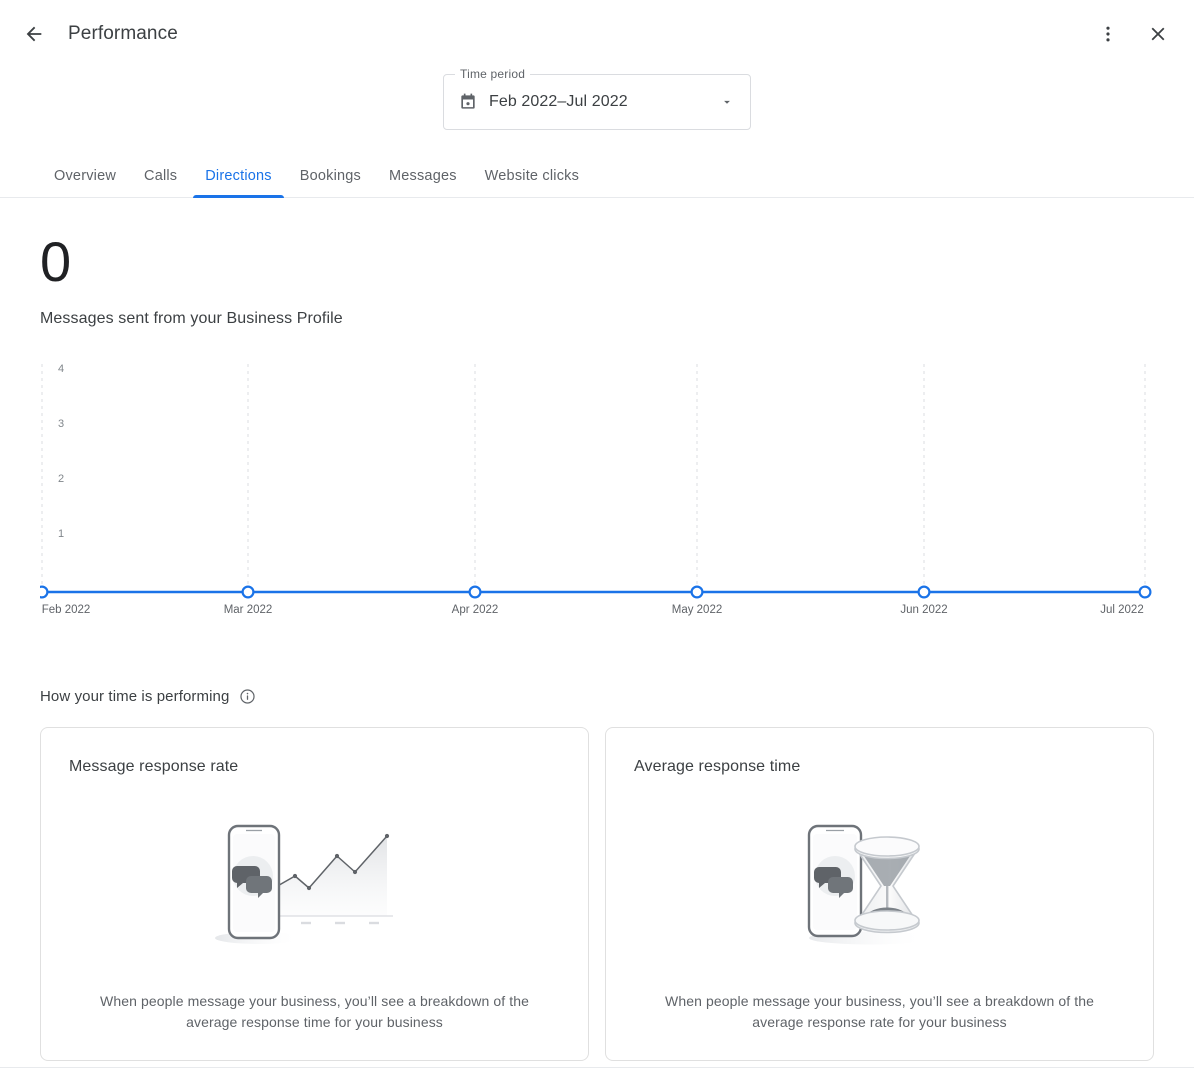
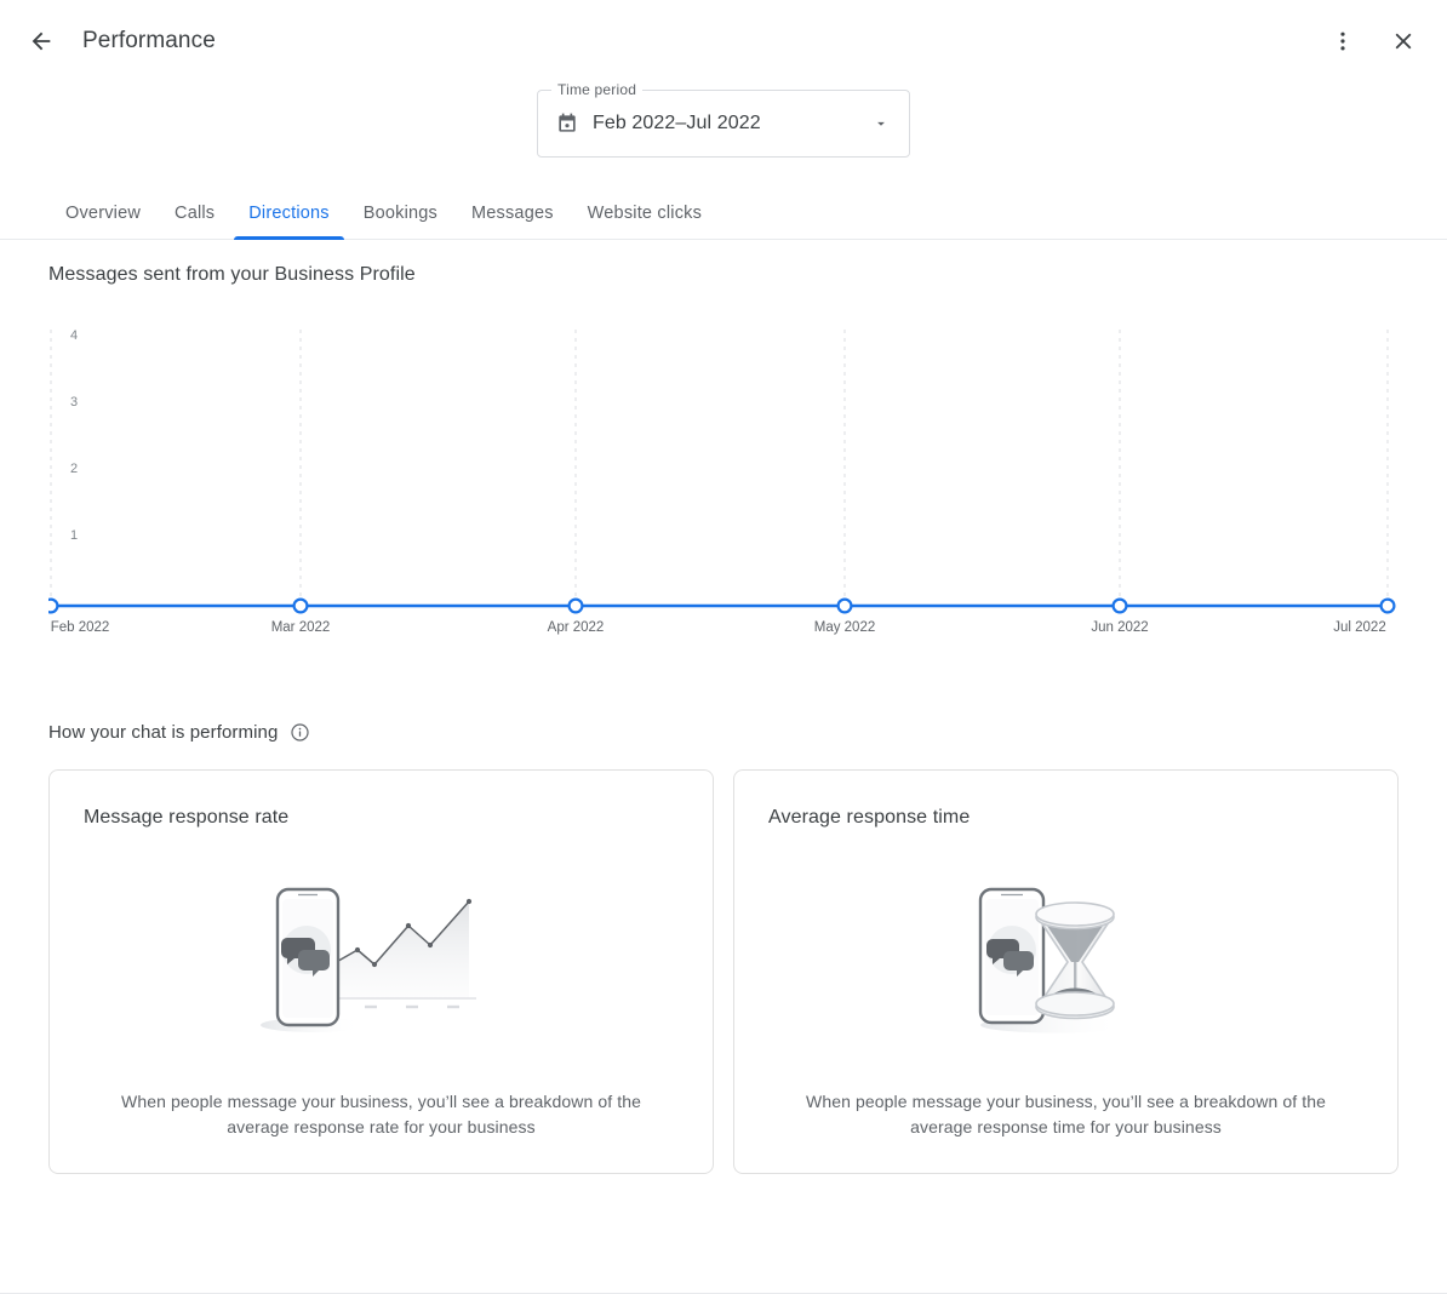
  Performance
  Time period
  Feb 2022–Jul 2022
  Overview
  Calls
  Directions
  Bookings
  Messages
  Website clicks
- 0
  Messages sent from your Business Profile
  4
  3
  2
  1
  Feb 2022
  Mar 2022
  Apr 2022
  May 2022
  Jun 2022
  Jul 2022
- How your time is performing
+ How your chat is performing
  Message response rate
- When people message your business, you’ll see a breakdown of the average response time for your business
+ When people message your business, you’ll see a breakdown of the average response rate for your business
  Average response time
- When people message your business, you’ll see a breakdown of the average response rate for your business
+ When people message your business, you’ll see a breakdown of the average response time for your business
